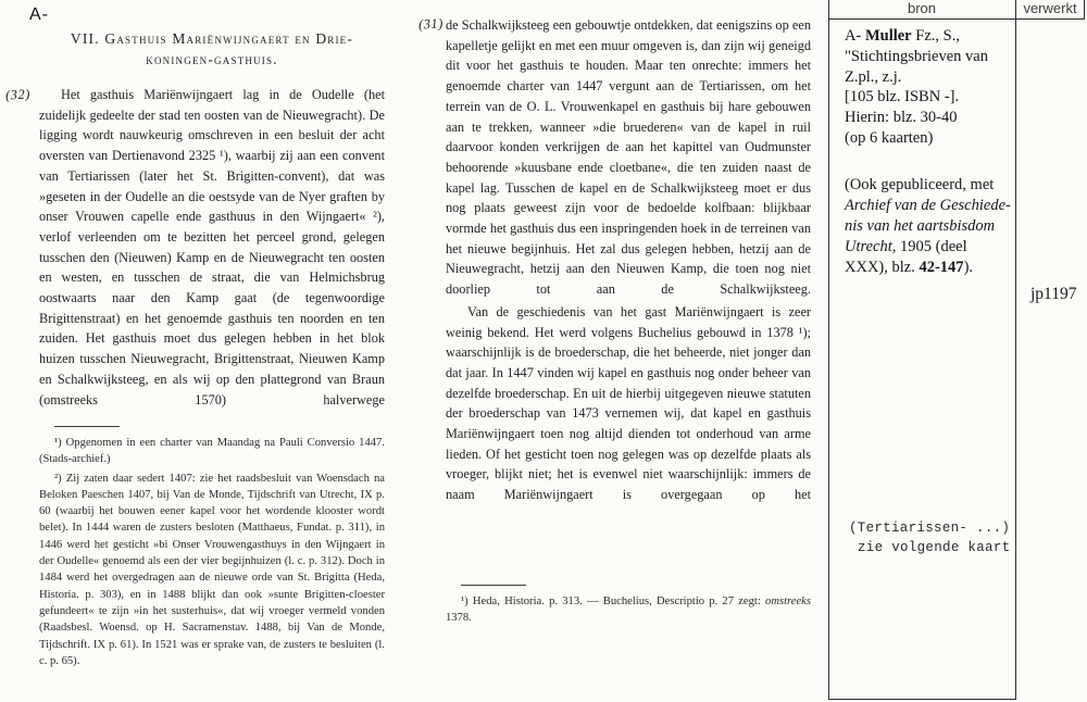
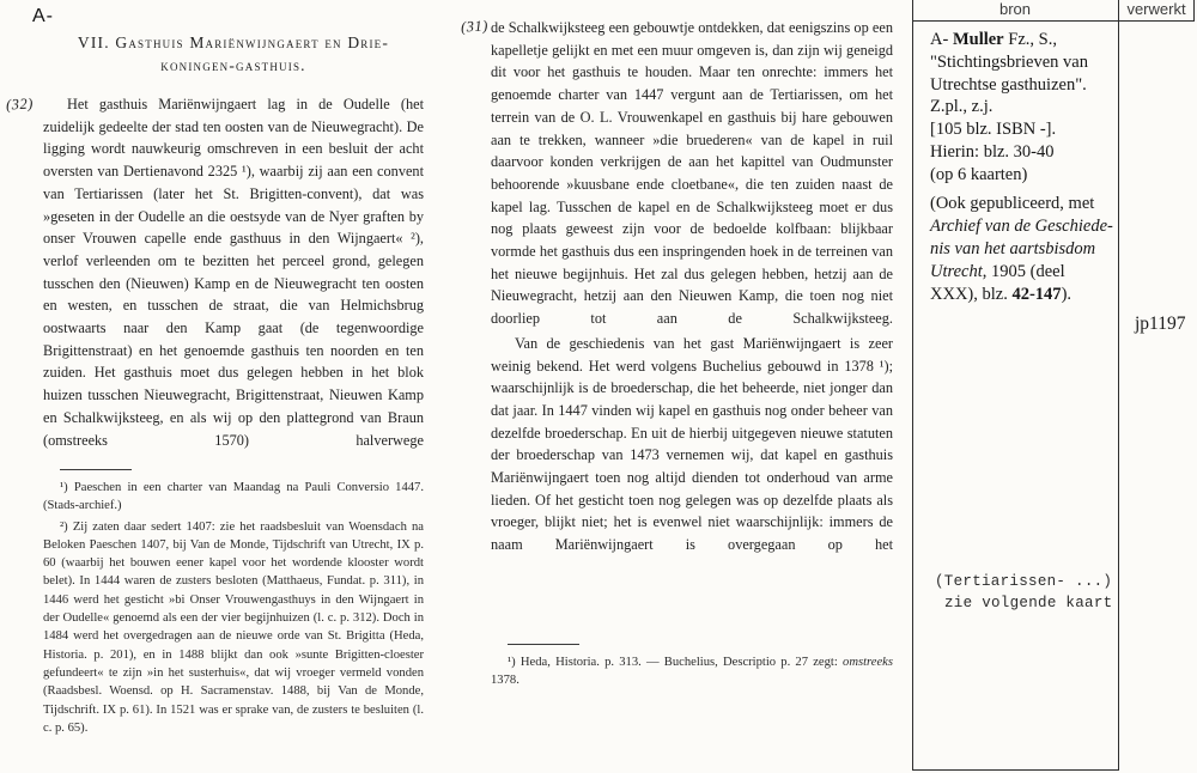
  A-
  VII. Gasthuis Mariënwijngaert en Drie-
  koningen-gasthuis.
  Het gasthuis Mariënwijngaert lag in de Oudelle (het zuidelijk gedeelte der stad ten oosten van de Nieuwegracht). De ligging wordt nauwkeurig omschreven in een besluit der acht oversten van Dertienavond 2325 ¹), waarbij zij aan een convent van Tertiarissen (later het St. Brigitten-convent), dat was »geseten in der Oudelle an die oestsyde van de Nyer graften by onser Vrouwen capelle ende gasthuus in den Wijngaert« ²), verlof verleenden om te bezitten het perceel grond, gelegen tusschen den (Nieuwen) Kamp en de Nieuwegracht ten oosten en westen, en tusschen de straat, die van Helmichsbrug oostwaarts naar den Kamp gaat (de tegenwoordige Brigittenstraat) en het genoemde gasthuis ten noorden en ten zuiden. Het gasthuis moet dus gelegen hebben in het blok huizen tusschen Nieuwegracht, Brigittenstraat, Nieuwen Kamp en Schalkwijksteeg, en als wij op den plattegrond van Braun (omstreeks 1570) halverwege
- ¹) Opgenomen in een charter van Maandag na Pauli Conversio 1447. (Stads-archief.)
+ ¹) Paeschen in een charter van Maandag na Pauli Conversio 1447. (Stads-archief.)
- ²) Zij zaten daar sedert 1407: zie het raadsbesluit van Woensdach na Beloken Paeschen 1407, bij Van de Monde, Tijdschrift van Utrecht, IX p. 60 (waarbij het bouwen eener kapel voor het wordende klooster wordt belet). In 1444 waren de zusters besloten (Matthaeus, Fundat. p. 311), in 1446 werd het gesticht »bi Onser Vrouwengasthuys in den Wijngaert in der Oudelle« genoemd als een der vier begijnhuizen (l. c. p. 312). Doch in 1484 werd het overgedragen aan de nieuwe orde van St. Brigitta (Heda, Historia. p. 303), en in 1488 blijkt dan ook »sunte Brigitten-cloester gefundeert« te zijn »in het susterhuis«, dat wij vroeger vermeld vonden (Raadsbesl. Woensd. op H. Sacramenstav. 1488, bij Van de Monde, Tijdschrift. IX p. 61). In 1521 was er sprake van, de zusters te besluiten (l. c. p. 65).
+ ²) Zij zaten daar sedert 1407: zie het raadsbesluit van Woensdach na Beloken Paeschen 1407, bij Van de Monde, Tijdschrift van Utrecht, IX p. 60 (waarbij het bouwen eener kapel voor het wordende klooster wordt belet). In 1444 waren de zusters besloten (Matthaeus, Fundat. p. 311), in 1446 werd het gesticht »bi Onser Vrouwengasthuys in den Wijngaert in der Oudelle« genoemd als een der vier begijnhuizen (l. c. p. 312). Doch in 1484 werd het overgedragen aan de nieuwe orde van St. Brigitta (Heda, Historia. p. 201), en in 1488 blijkt dan ook »sunte Brigitten-cloester gefundeert« te zijn »in het susterhuis«, dat wij vroeger vermeld vonden (Raadsbesl. Woensd. op H. Sacramenstav. 1488, bij Van de Monde, Tijdschrift. IX p. 61). In 1521 was er sprake van, de zusters te besluiten (l. c. p. 65).
  de Schalkwijksteeg een gebouwtje ontdekken, dat eenigszins op een kapelletje gelijkt en met een muur omgeven is, dan zijn wij geneigd dit voor het gasthuis te houden. Maar ten onrechte: immers het genoemde charter van 1447 vergunt aan de Tertiarissen, om het terrein van de O. L. Vrouwenkapel en gasthuis bij hare gebouwen aan te trekken, wanneer »die bruederen« van de kapel in ruil daarvoor konden verkrijgen de aan het kapittel van Oudmunster behoorende »kuusbane ende cloetbane«, die ten zuiden naast de kapel lag. Tusschen de kapel en de Schalkwijksteeg moet er dus nog plaats geweest zijn voor de bedoelde kolfbaan: blijkbaar vormde het gasthuis dus een inspringenden hoek in de terreinen van het nieuwe begijnhuis. Het zal dus gelegen hebben, hetzij aan de Nieuwegracht, hetzij aan den Nieuwen Kamp, die toen nog niet doorliep tot aan de Schalkwijksteeg.
  Van de geschiedenis van het gast Mariënwijngaert is zeer weinig bekend. Het werd volgens Buchelius gebouwd in 1378 ¹); waarschijnlijk is de broederschap, die het beheerde, niet jonger dan dat jaar. In 1447 vinden wij kapel en gasthuis nog onder beheer van dezelfde broederschap. En uit de hierbij uitgegeven nieuwe statuten der broederschap van 1473 vernemen wij, dat kapel en gasthuis Mariënwijngaert toen nog altijd dienden tot onderhoud van arme lieden. Of het gesticht toen nog gelegen was op dezelfde plaats als vroeger, blijkt niet; het is evenwel niet waarschijnlijk: immers de naam Mariënwijngaert is overgegaan op het
  ¹) Heda, Historia. p. 313. — Buchelius, Descriptio p. 27 zegt: omstreeks 1378.
  bron
  verwerkt
  A- Muller Fz., S.,
  "Stichtingsbrieven van
+ Utrechtse gasthuizen".
  Z.pl., z.j.
  [105 blz. ISBN -].
  Hierin: blz. 30-40
  (op 6 kaarten)
  (Ook gepubliceerd, met
  Archief van de Geschiede-
  nis van het aartsbisdom
  Utrecht, 1905 (deel
  XXX), blz. 42-147).
  jp1197
  (Tertiarissen- ...)
  zie volgende kaart
